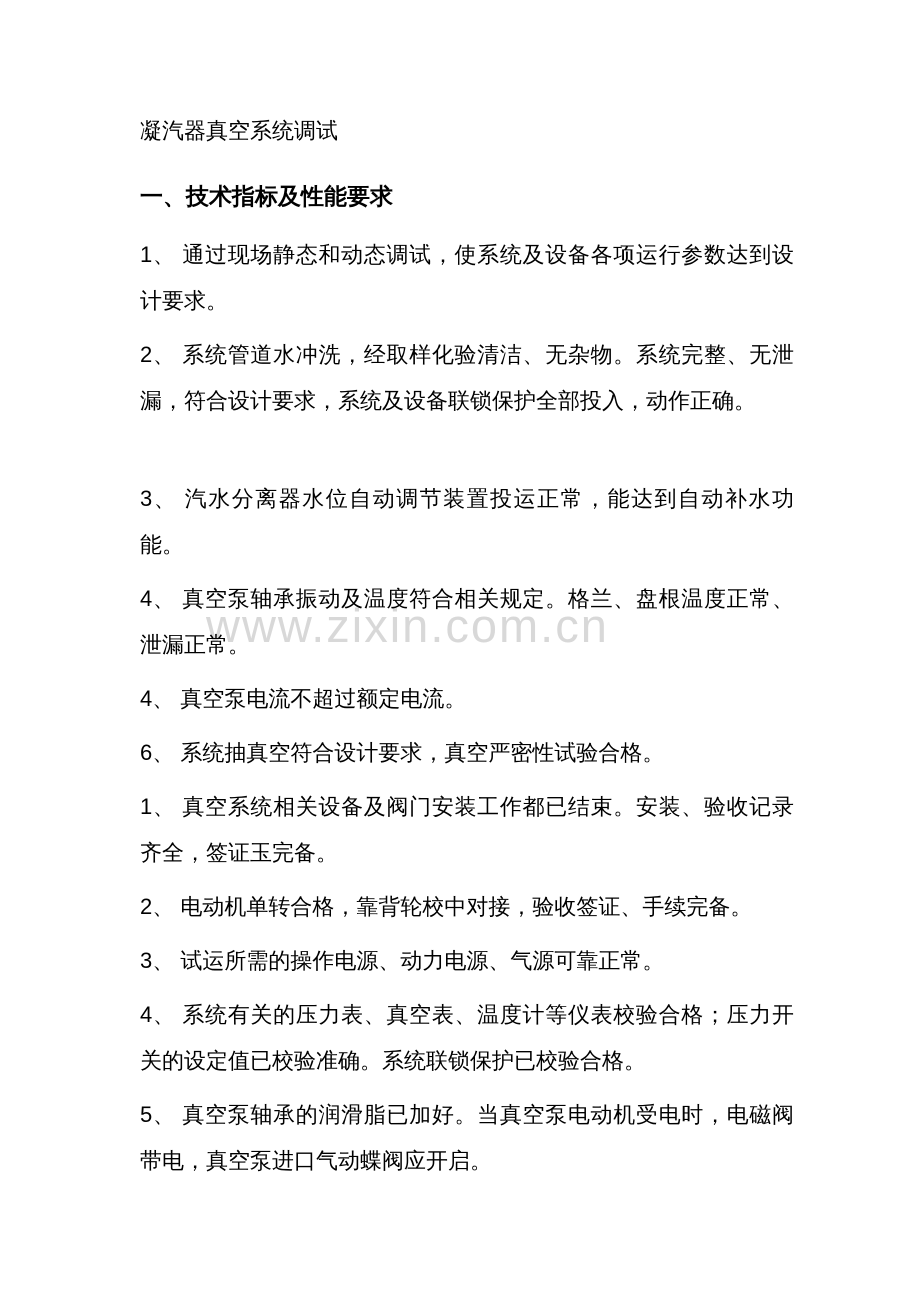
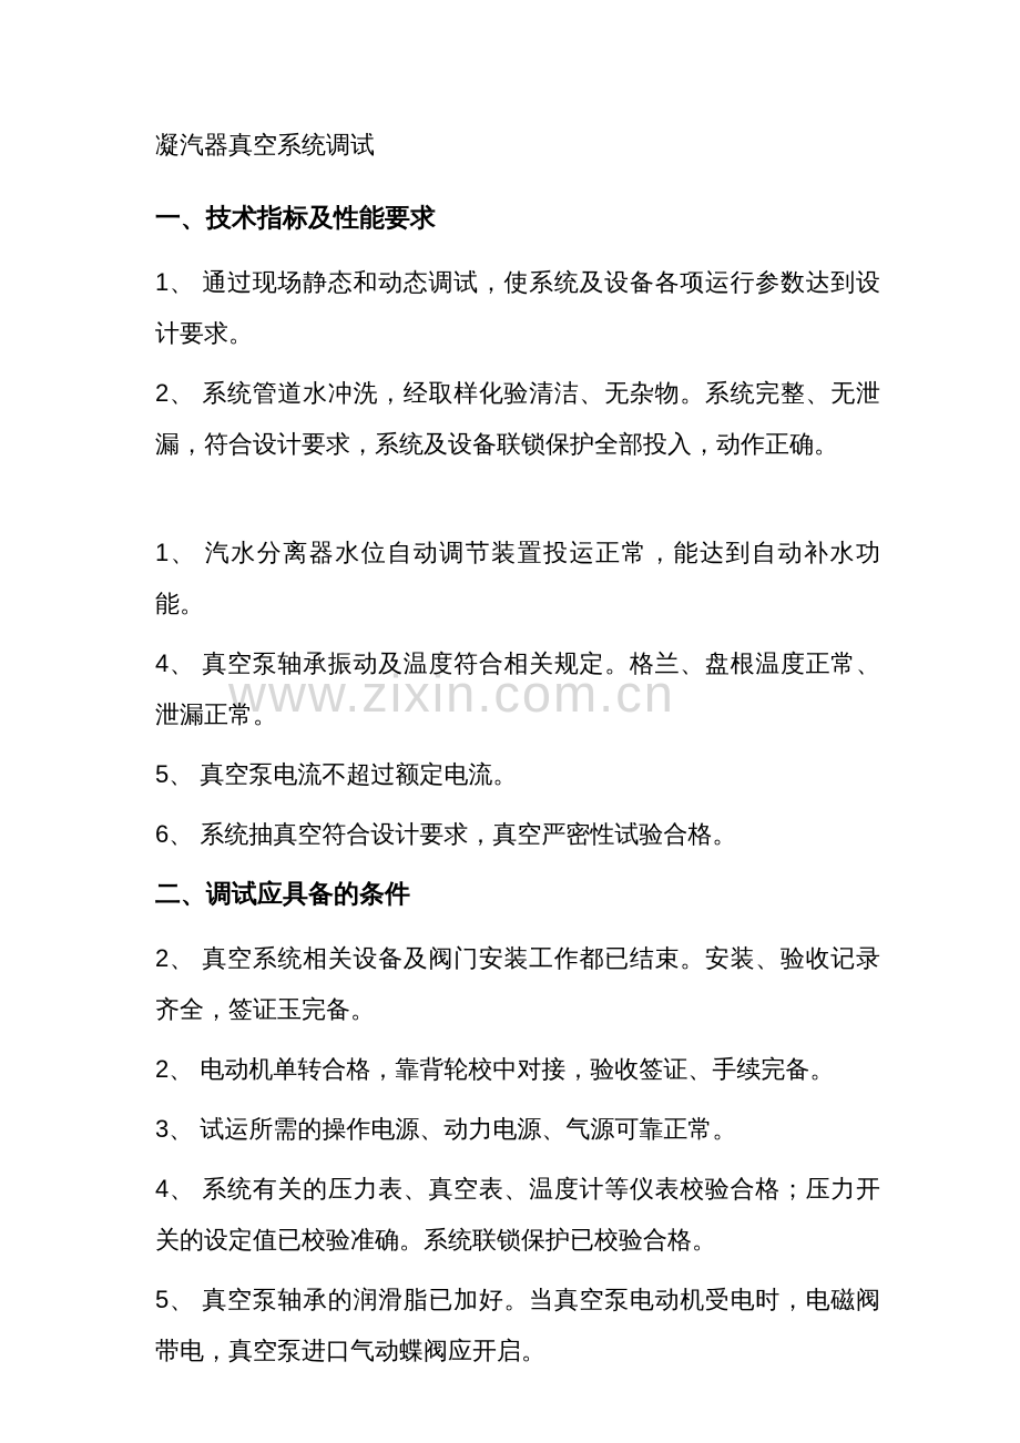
  www.zixin.com.cn
  凝汽器真空系统调试
  一、技术指标及性能要求
  1、 通过现场静态和动态调试，使系统及设备各项运行参数达到设计要求。
  2、 系统管道水冲洗，经取样化验清洁、无杂物。系统完整、无泄漏，符合设计要求，系统及设备联锁保护全部投入，动作正确。
- 3、 汽水分离器水位自动调节装置投运正常，能达到自动补水功能。
+ 1、 汽水分离器水位自动调节装置投运正常，能达到自动补水功能。
  4、 真空泵轴承振动及温度符合相关规定。格兰、盘根温度正常、泄漏正常。
- 4、 真空泵电流不超过额定电流。
+ 5、 真空泵电流不超过额定电流。
  6、 系统抽真空符合设计要求，真空严密性试验合格。
+ 二、调试应具备的条件
- 1、 真空系统相关设备及阀门安装工作都已结束。安装、验收记录齐全，签证玉完备。
+ 2、 真空系统相关设备及阀门安装工作都已结束。安装、验收记录齐全，签证玉完备。
  2、 电动机单转合格，靠背轮校中对接，验收签证、手续完备。
  3、 试运所需的操作电源、动力电源、气源可靠正常。
  4、 系统有关的压力表、真空表、温度计等仪表校验合格；压力开关的设定值已校验准确。系统联锁保护已校验合格。
  5、 真空泵轴承的润滑脂已加好。当真空泵电动机受电时，电磁阀带电，真空泵进口气动蝶阀应开启。
